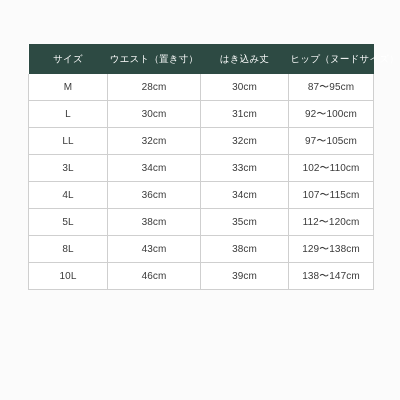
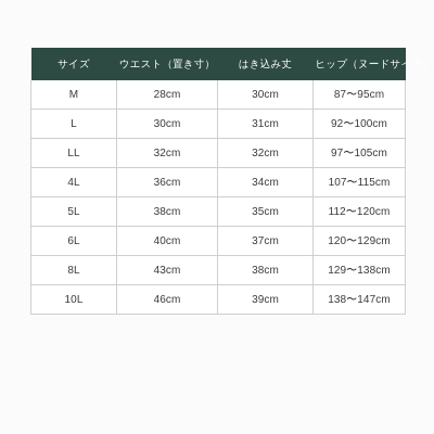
  サイズ	ウエスト（置き寸）	はき込み丈	ヒップ（ヌードサイズ）
  M	28cm	30cm	87〜95cm
  L	30cm	31cm	92〜100cm
  LL	32cm	32cm	97〜105cm
- 3L	34cm	33cm	102〜110cm
  4L	36cm	34cm	107〜115cm
  5L	38cm	35cm	112〜120cm
+ 6L	40cm	37cm	120〜129cm
  8L	43cm	38cm	129〜138cm
  10L	46cm	39cm	138〜147cm
